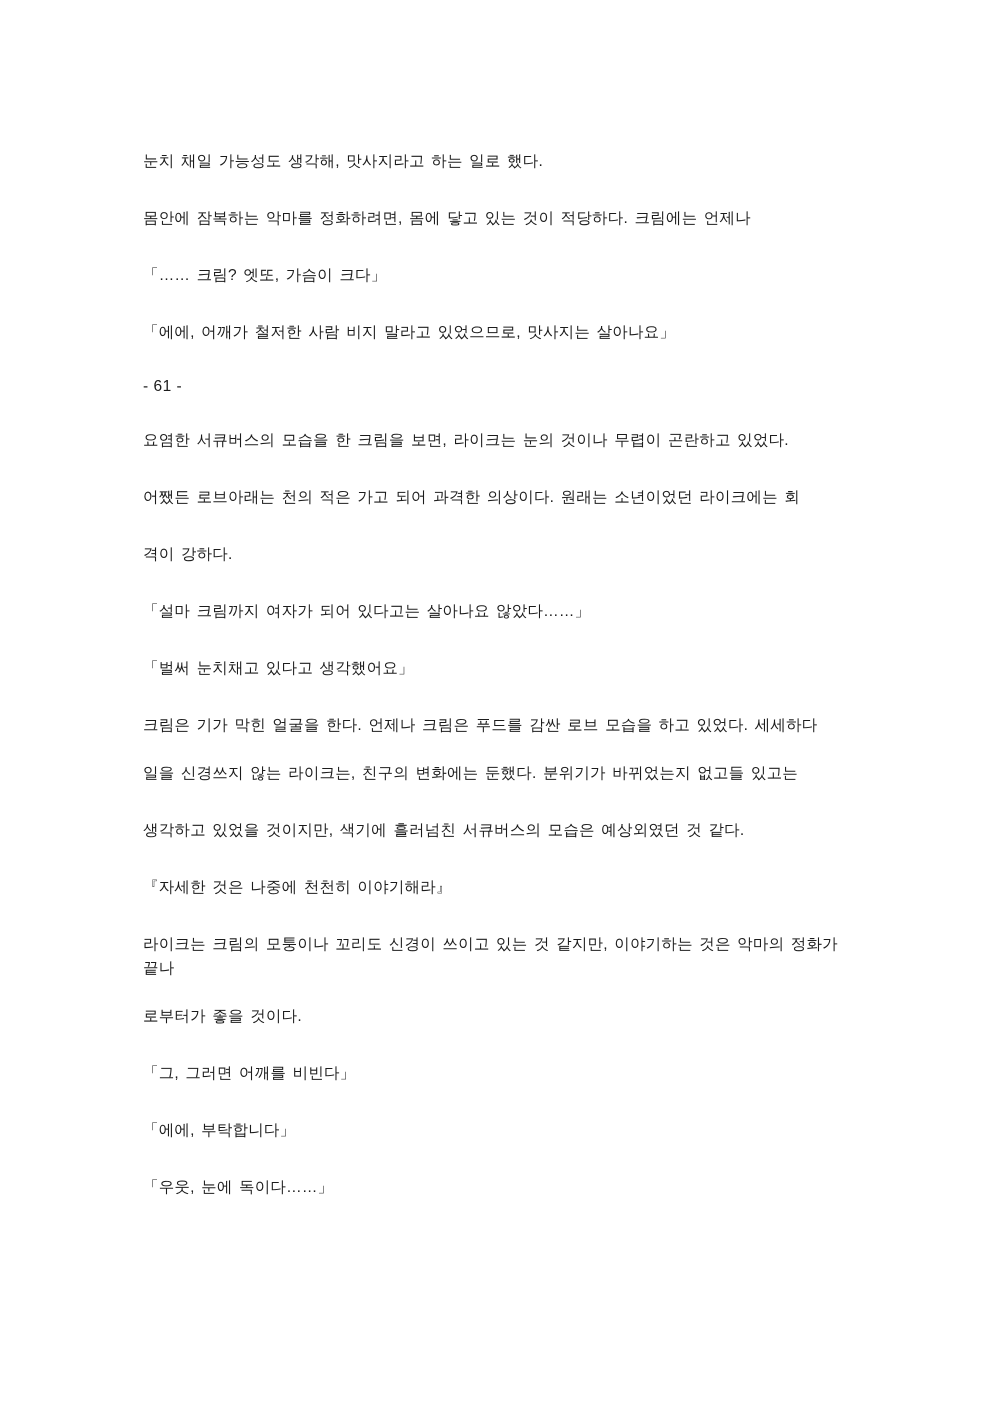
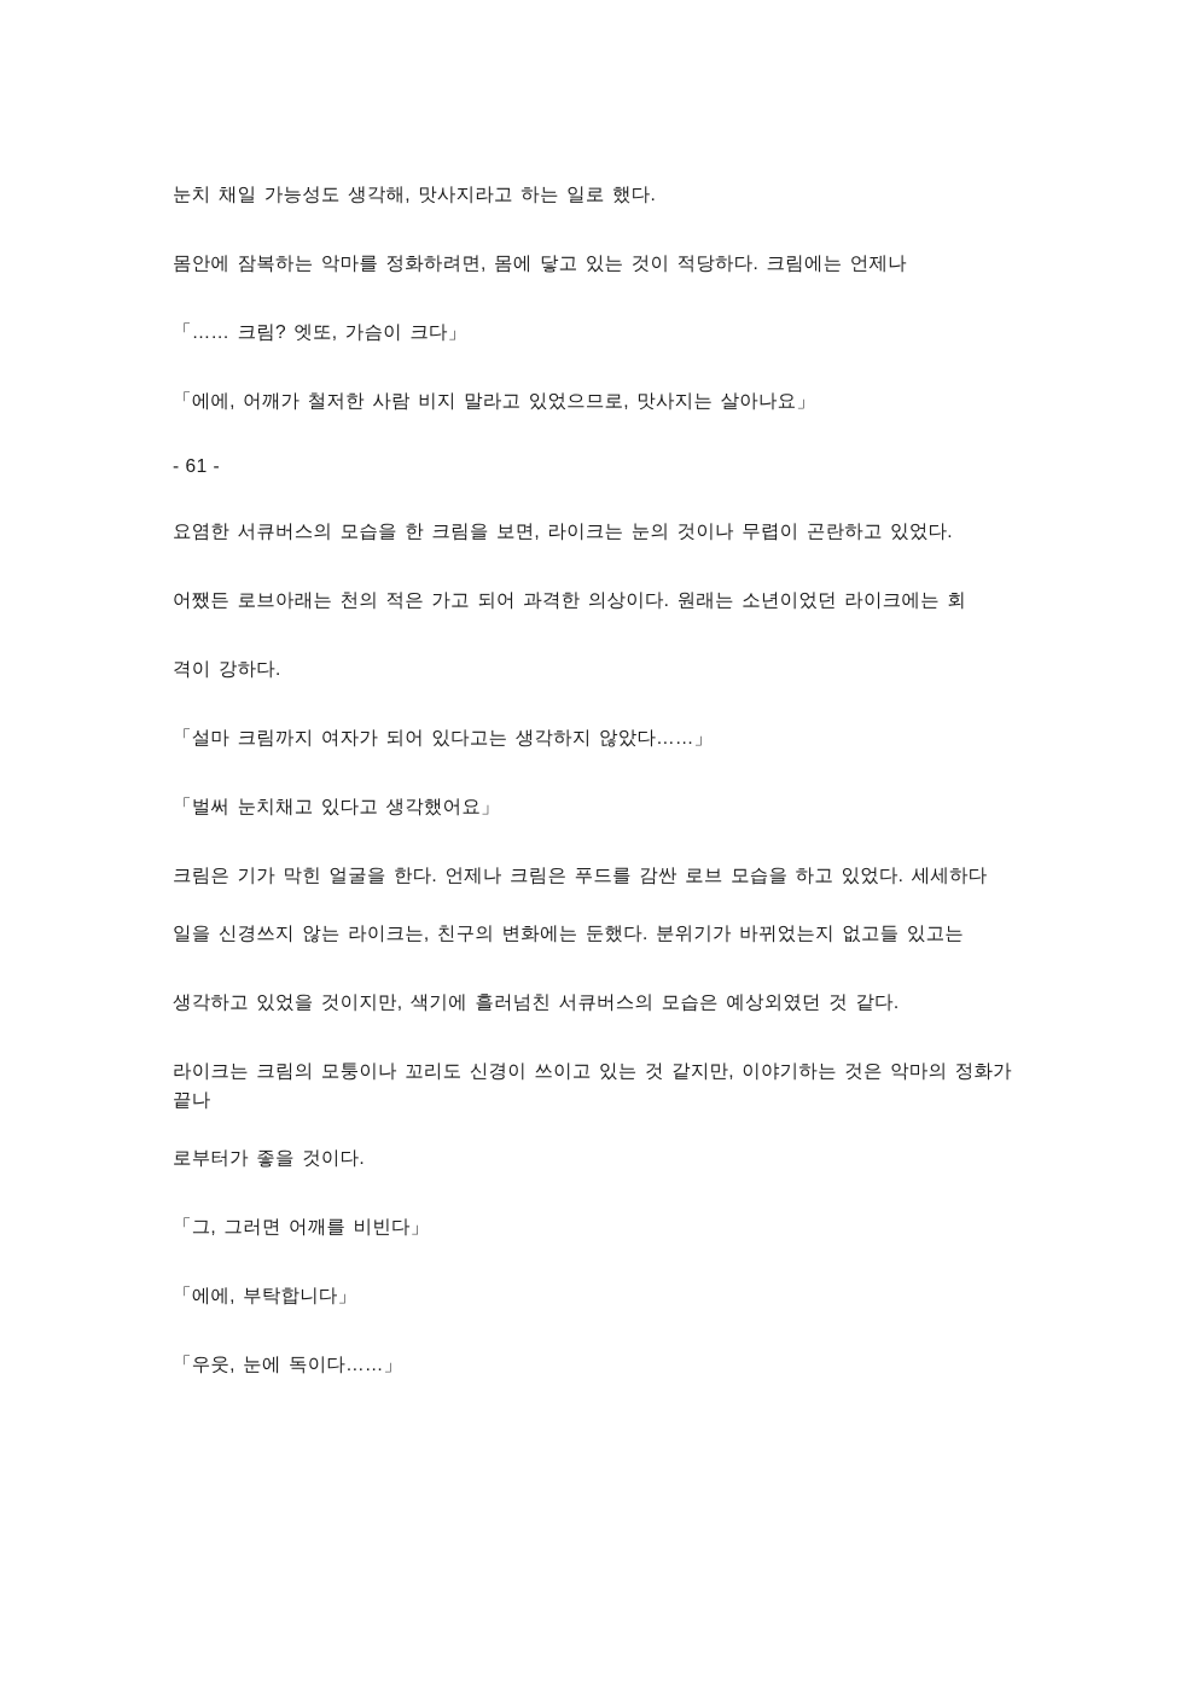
  눈치 채일 가능성도 생각해, 맛사지라고 하는 일로 했다.
  몸안에 잠복하는 악마를 정화하려면, 몸에 닿고 있는 것이 적당하다. 크림에는 언제나
  「…… 크림? 엣또, 가슴이 크다」
  「에에, 어깨가 철저한 사람 비지 말라고 있었으므로, 맛사지는 살아나요」
  - 61 -
  요염한 서큐버스의 모습을 한 크림을 보면, 라이크는 눈의 것이나 무렵이 곤란하고 있었다.
  어쨌든 로브아래는 천의 적은 가고 되어 과격한 의상이다. 원래는 소년이었던 라이크에는 회
  격이 강하다.
- 「설마 크림까지 여자가 되어 있다고는 살아나요 않았다……」
+ 「설마 크림까지 여자가 되어 있다고는 생각하지 않았다……」
  「벌써 눈치채고 있다고 생각했어요」
  크림은 기가 막힌 얼굴을 한다. 언제나 크림은 푸드를 감싼 로브 모습을 하고 있었다. 세세하다
  일을 신경쓰지 않는 라이크는, 친구의 변화에는 둔했다. 분위기가 바뀌었는지 없고들 있고는
  생각하고 있었을 것이지만, 색기에 흘러넘친 서큐버스의 모습은 예상외였던 것 같다.
- 『자세한 것은 나중에 천천히 이야기해라』
  라이크는 크림의 모퉁이나 꼬리도 신경이 쓰이고 있는 것 같지만, 이야기하는 것은 악마의 정화가 끝나
  로부터가 좋을 것이다.
  「그, 그러면 어깨를 비빈다」
  「에에, 부탁합니다」
  「우웃, 눈에 독이다……」
